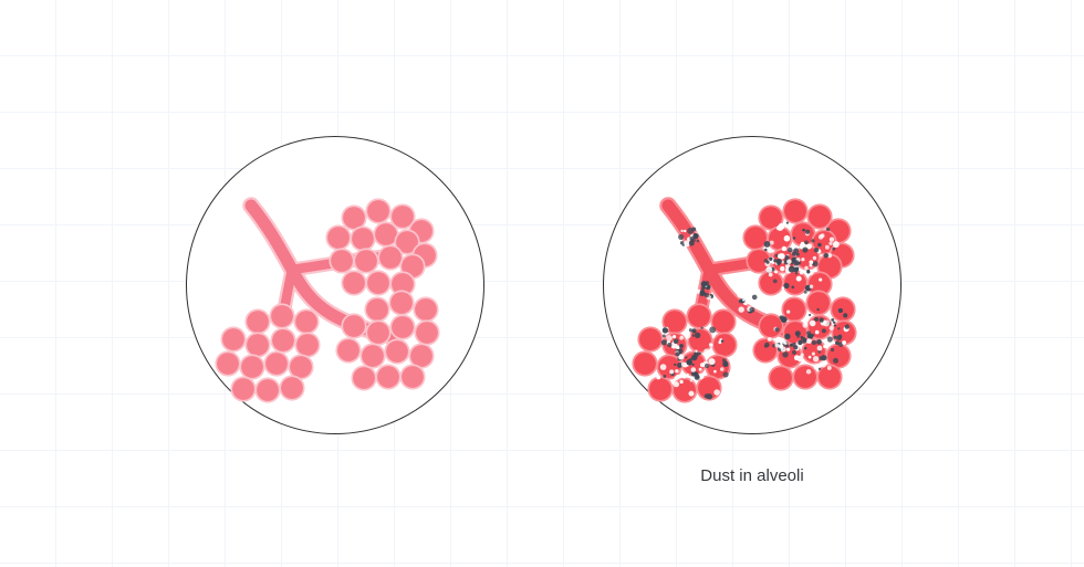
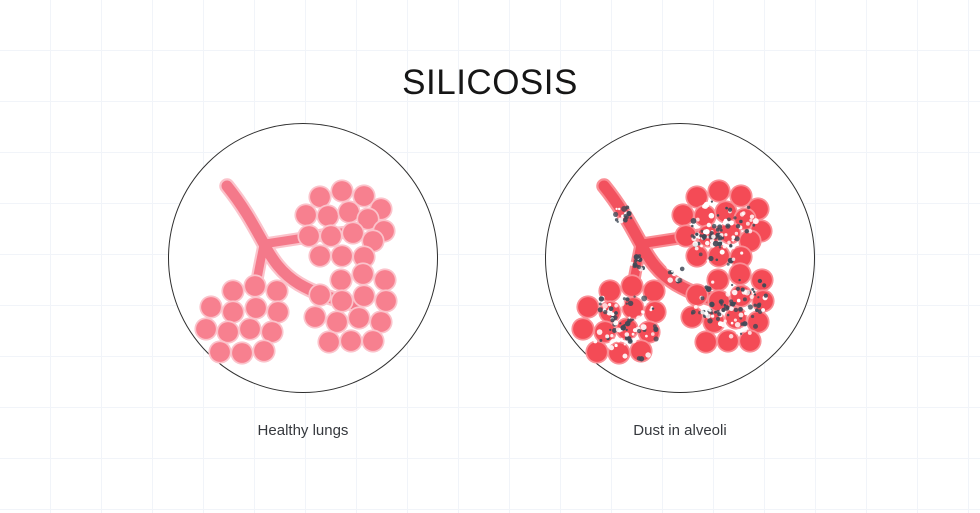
+ SILICOSIS
+ Healthy lungs
  Dust in alveoli
